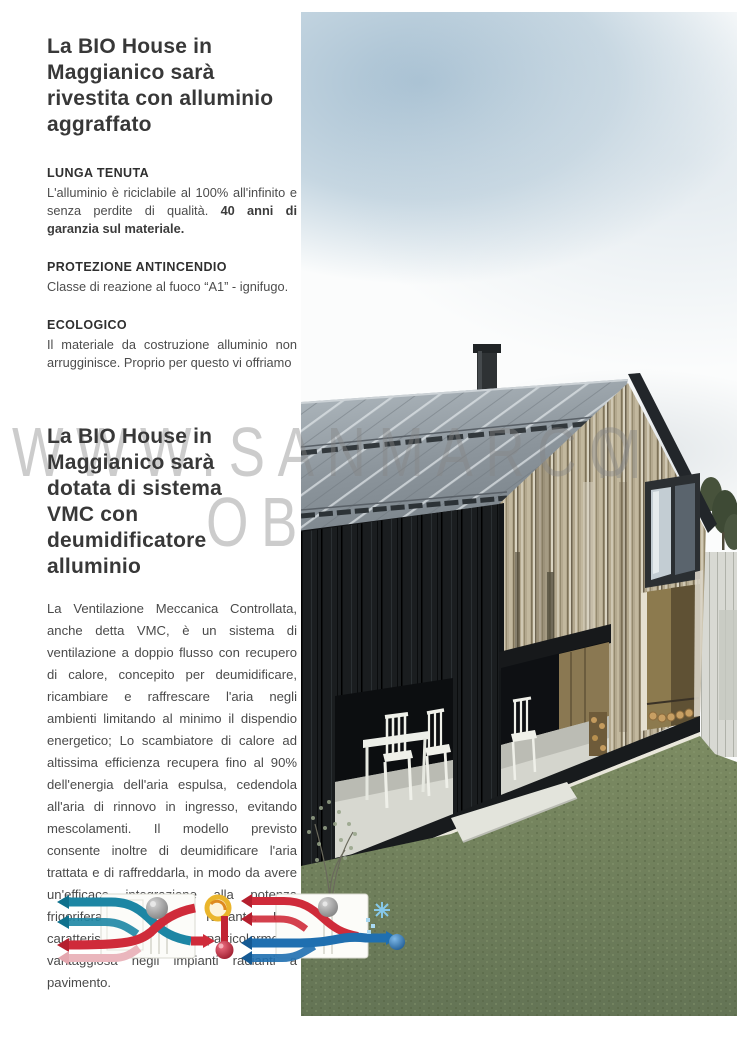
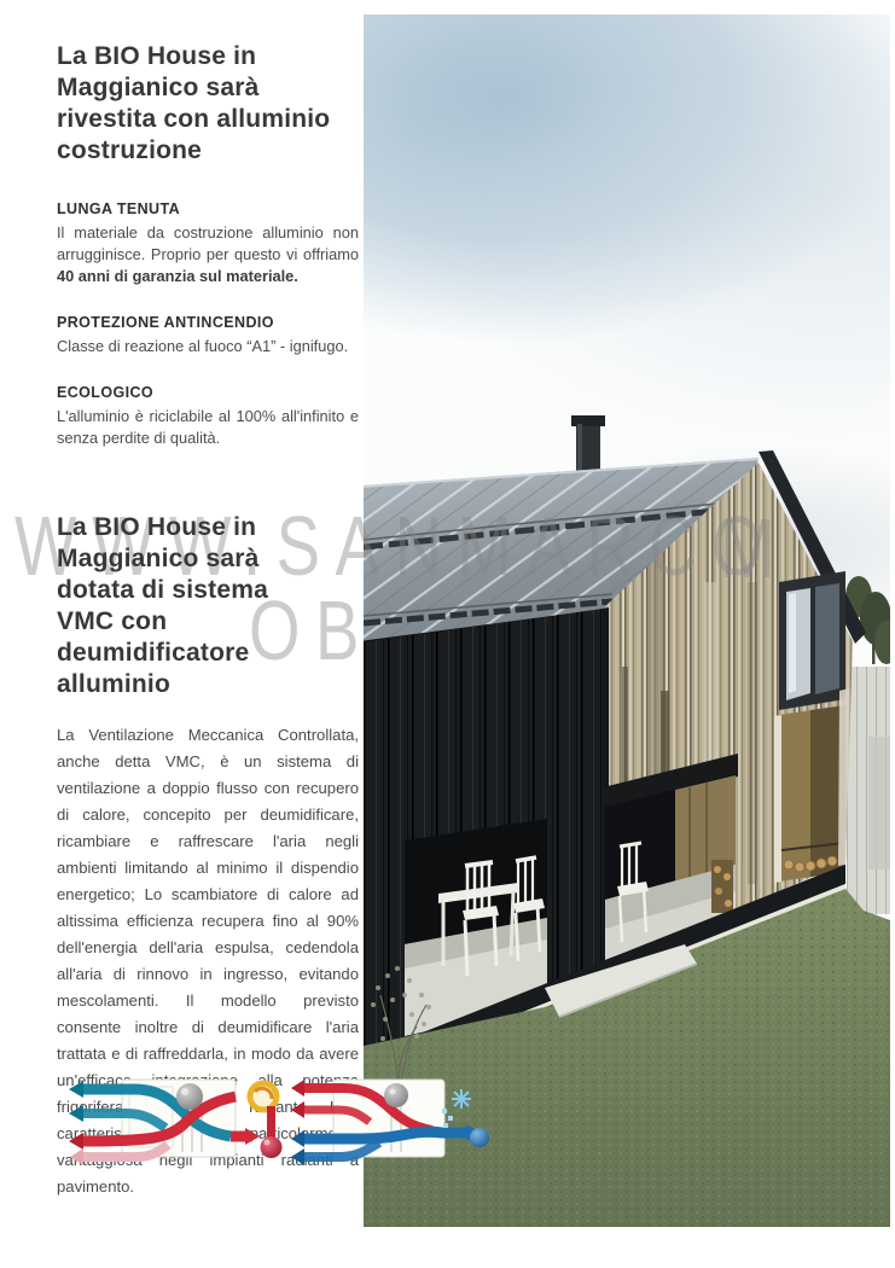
  WWW.SANMARCO
  M
  OB
- La BIO House in Maggianico sarà rivestita con alluminio aggraffato
+ La BIO House in Maggianico sarà rivestita con alluminio costruzione
  LUNGA TENUTA
- L'alluminio è riciclabile al 100% all'infinito e senza perdite di qualità. 40 anni di garanzia sul materiale.
+ Il materiale da costruzione alluminio non arrugginisce. Proprio per questo vi offriamo 40 anni di garanzia sul materiale.
  PROTEZIONE ANTINCENDIO
  Classe di reazione al fuoco “A1” - ignifugo.
  ECOLOGICO
- Il materiale da costruzione alluminio non arrugginisce. Proprio per questo vi offriamo
+ L'alluminio è riciclabile al 100% all'infinito e senza perdite di qualità.
  La BIO House in Maggianico sarà dotata di sistema VMC con deumidificatore alluminio
  La Ventilazione Meccanica Controllata, anche detta VMC, è un sistema di ventilazione a doppio flusso con recupero di calore, concepito per deumidificare, ricambiare e raffrescare l'aria negli ambienti limitando al minimo il dispendio energetico; Lo scambiatore di calore ad altissima efficienza recupera fino al 90% dell'energia dell'aria espulsa, cedendola all'aria di rinnovo in ingresso, evitando mescolamenti. Il modello previsto consente inoltre di deumidificare l'aria trattata e di raffreddarla, in modo da avere un'efficac alla pote frigriferaant cartterisaicol va negli impianti ra pavimento.
